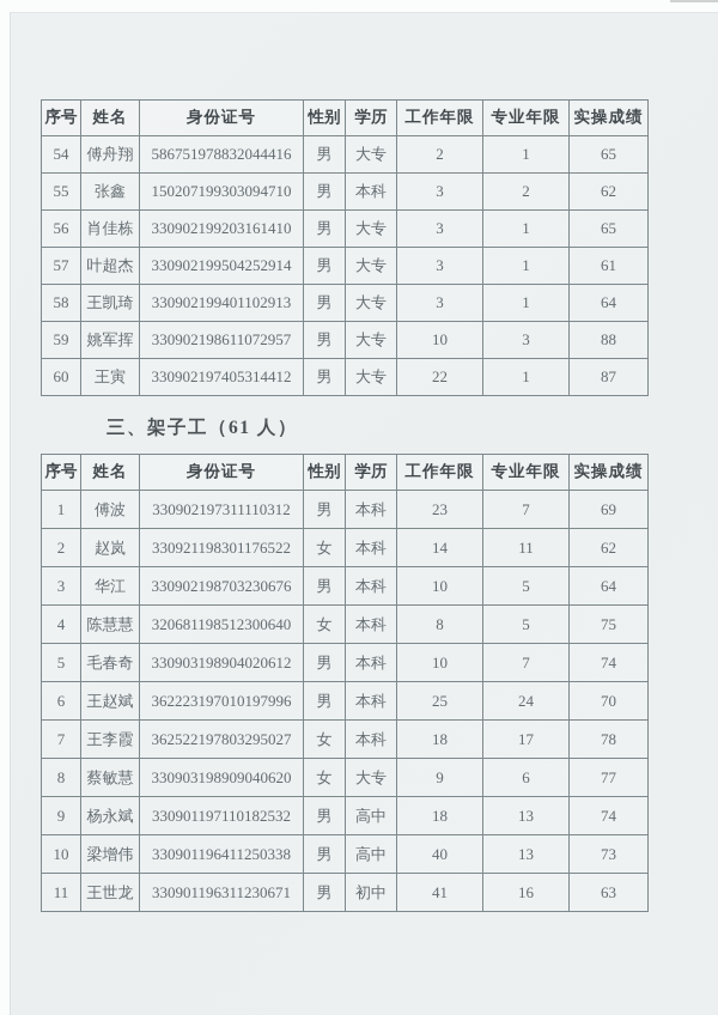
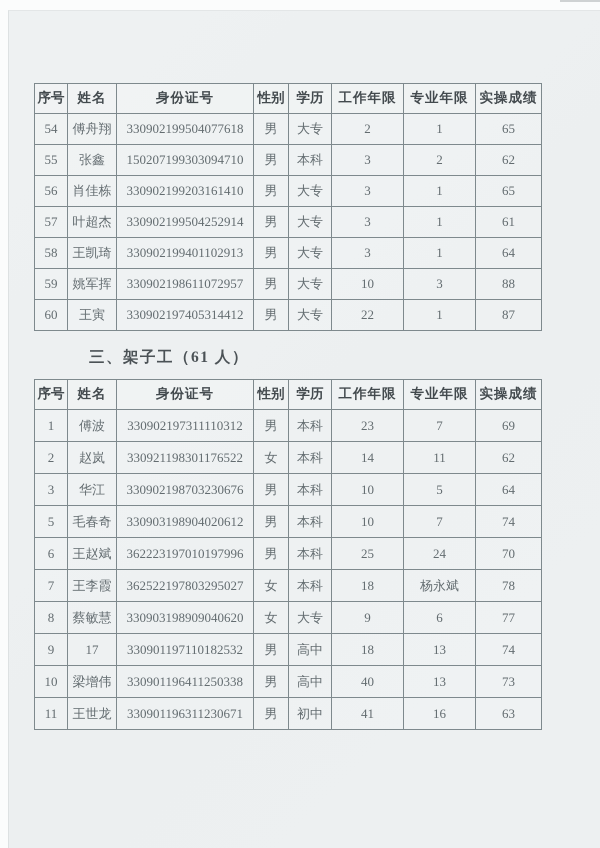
  序号	姓名	身份证号	性别	学历	工作年限	专业年限	实操成绩
- 54	傅舟翔	586751978832044416	男	大专	2	1	65
+ 54	傅舟翔	330902199504077618	男	大专	2	1	65
  55	张鑫	150207199303094710	男	本科	3	2	62
  56	肖佳栋	330902199203161410	男	大专	3	1	65
  57	叶超杰	330902199504252914	男	大专	3	1	61
  58	王凯琦	330902199401102913	男	大专	3	1	64
  59	姚军挥	330902198611072957	男	大专	10	3	88
  60	王寅	330902197405314412	男	大专	22	1	87
  三、架子工（61 人）
  序号	姓名	身份证号	性别	学历	工作年限	专业年限	实操成绩
  1	傅波	330902197311110312	男	本科	23	7	69
  2	赵岚	330921198301176522	女	本科	14	11	62
  3	华江	330902198703230676	男	本科	10	5	64
- 4	陈慧慧	320681198512300640	女	本科	8	5	75
  5	毛春奇	330903198904020612	男	本科	10	7	74
  6	王赵斌	362223197010197996	男	本科	25	24	70
- 7	王李霞	362522197803295027	女	本科	18	17	78
+ 7	王李霞	362522197803295027	女	本科	18	杨永斌	78
  8	蔡敏慧	330903198909040620	女	大专	9	6	77
- 9	杨永斌	330901197110182532	男	高中	18	13	74
+ 9	17	330901197110182532	男	高中	18	13	74
  10	梁增伟	330901196411250338	男	高中	40	13	73
  11	王世龙	330901196311230671	男	初中	41	16	63
